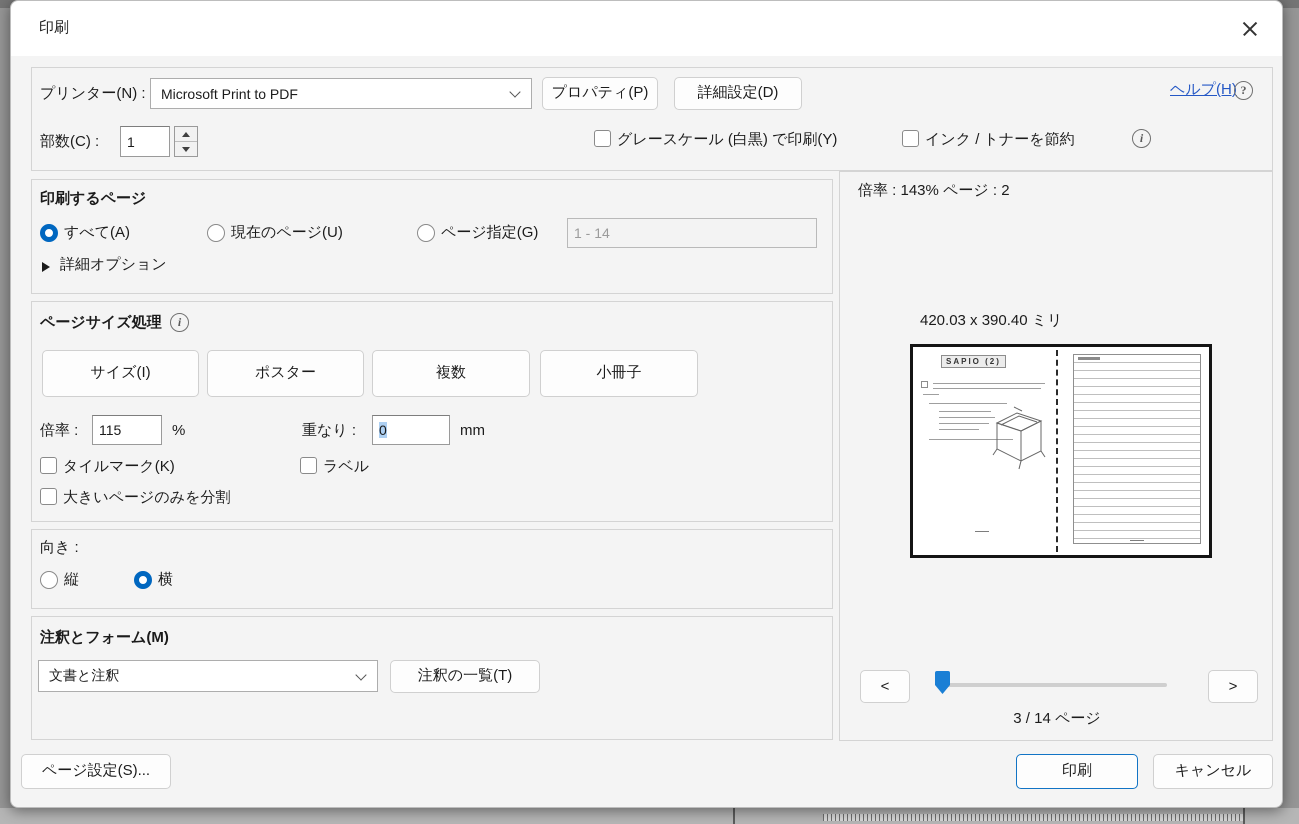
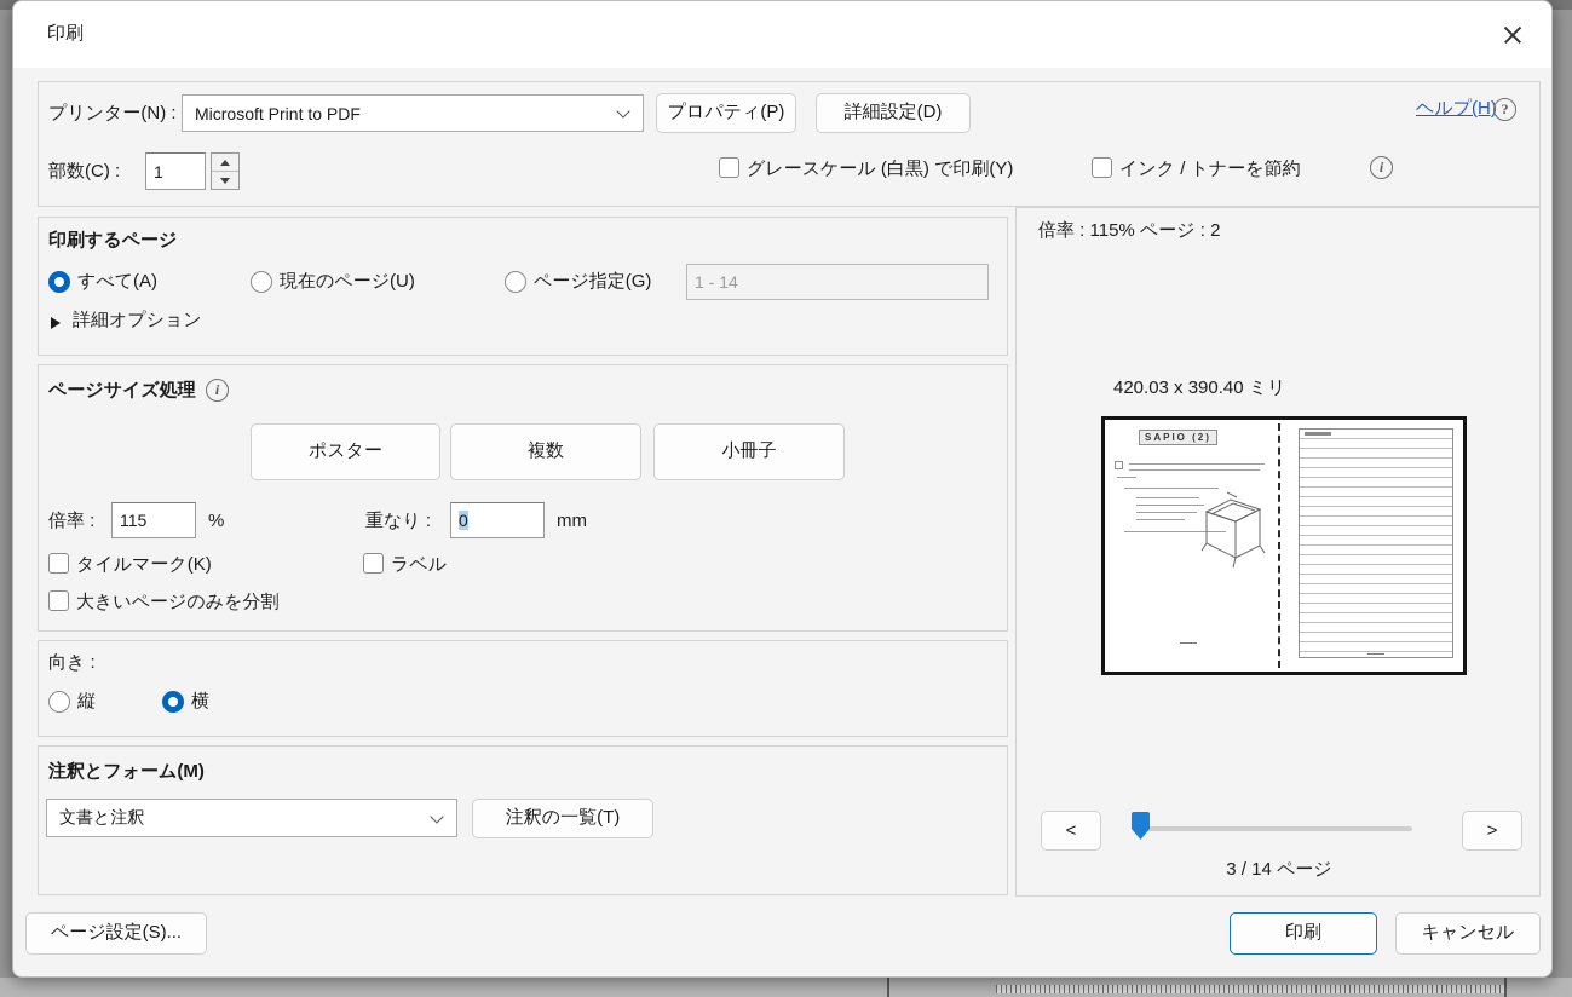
  印刷
  プリンター(N) :
  Microsoft Print to PDF
  プロパティ(P)
  詳細設定(D)
  ヘルプ(H)
  ?
  部数(C) :
  1
  グレースケール (白黒) で印刷(Y)
  インク / トナーを節約
  i
  印刷するページ
  すべて(A)
  現在のページ(U)
  ページ指定(G)
  1 - 14
  詳細オプション
  ページサイズ処理
  i
- サイズ(I)
  ポスター
  複数
  小冊子
  倍率 :
  115
  %
  重なり :
  0
  mm
  タイルマーク(K)
  ラベル
  大きいページのみを分割
  向き :
  縦
  横
  注釈とフォーム(M)
  文書と注釈
  注釈の一覧(T)
- 倍率 : 143% ページ : 2
+ 倍率 : 115% ページ : 2
  420.03 x 390.40 ミリ
  SAPIO (2)
  <
  >
  3 / 14 ページ
  ページ設定(S)...
  印刷
  キャンセル
